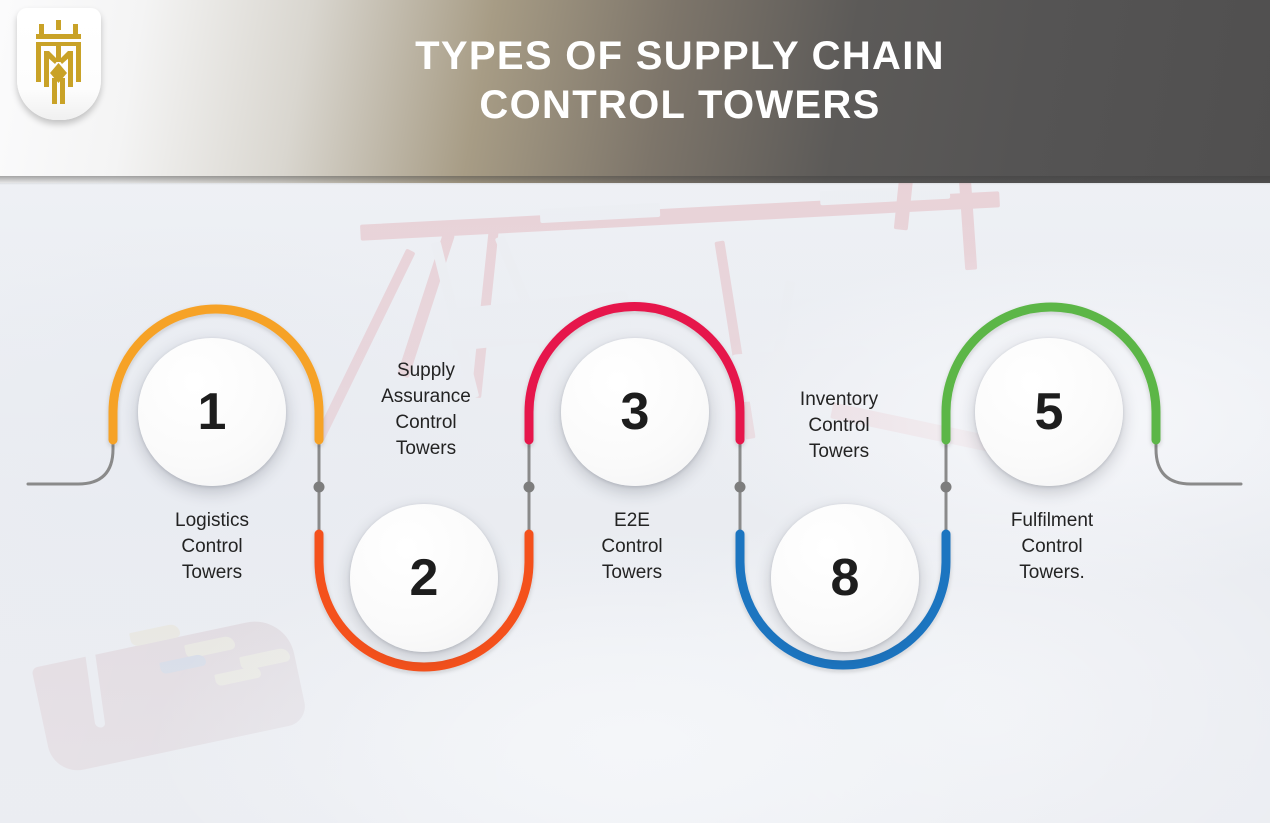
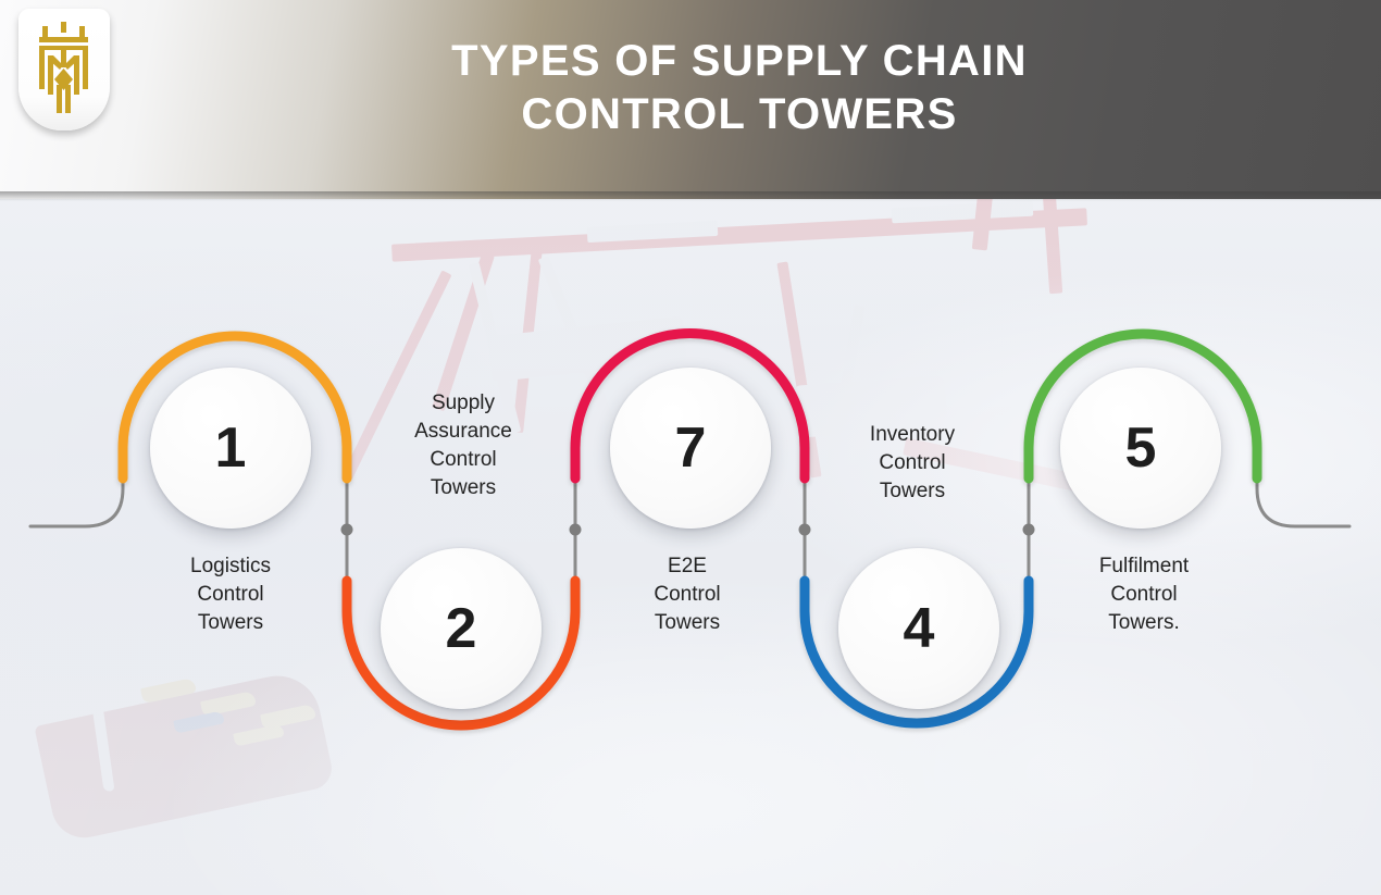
  TYPES OF SUPPLY CHAIN
  CONTROL TOWERS
  1
  2
- 3
+ 7
- 8
+ 4
  5
  Logistics
  Control
  Towers
  Supply
  Assurance
  Control
  Towers
  E2E
  Control
  Towers
  Inventory
  Control
  Towers
  Fulfilment
  Control
  Towers.
